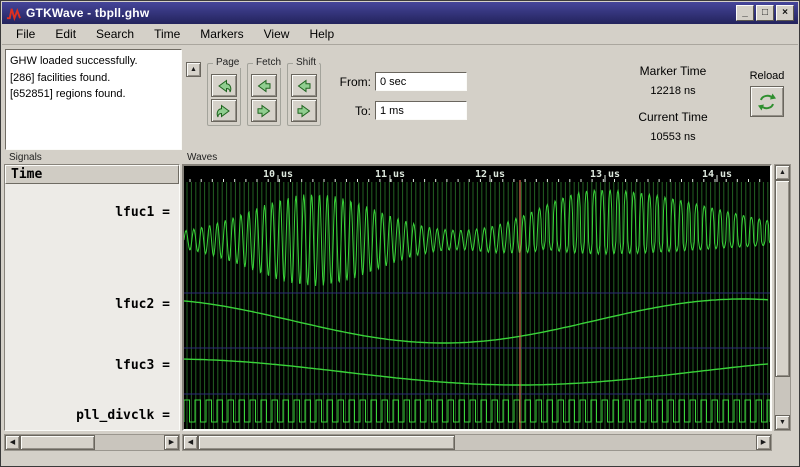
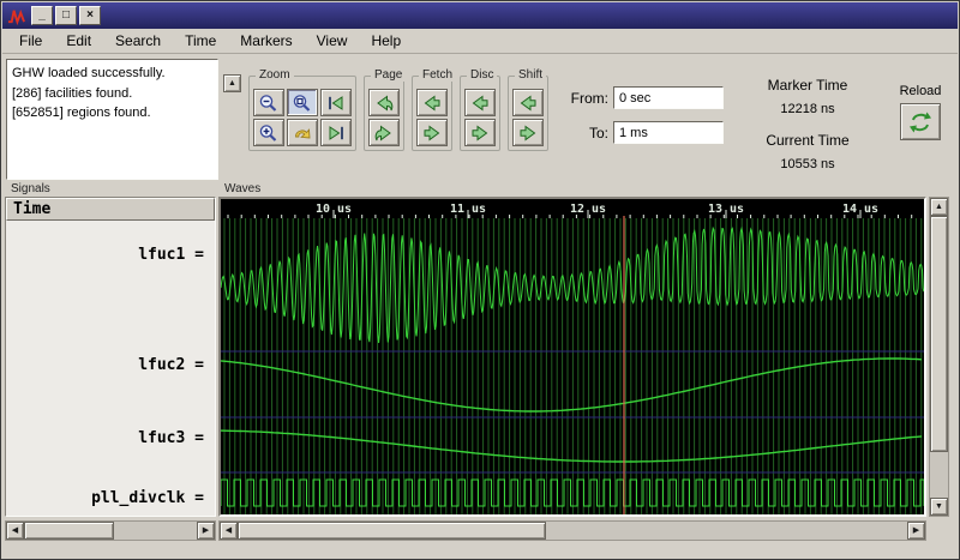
- GTKWave - tbpll.ghw
  _
  □
  ×
  File
  Edit
  Search
  Time
  Markers
  View
  Help
  GHW loaded successfully.
  [286] facilities found.
  [652851] regions found.
+ Zoom
  Page
  Fetch
+ Disc
  Shift
  From:
  0 sec
  To:
  1 ms
  Marker Time
  12218 ns
  Current Time
  10553 ns
  Reload
  Signals
  Time
  lfuc1 =
  lfuc2 =
  lfuc3 =
  pll_divclk =
  Waves
  10 us
  11 us
  12 us
  13 us
  14 us
